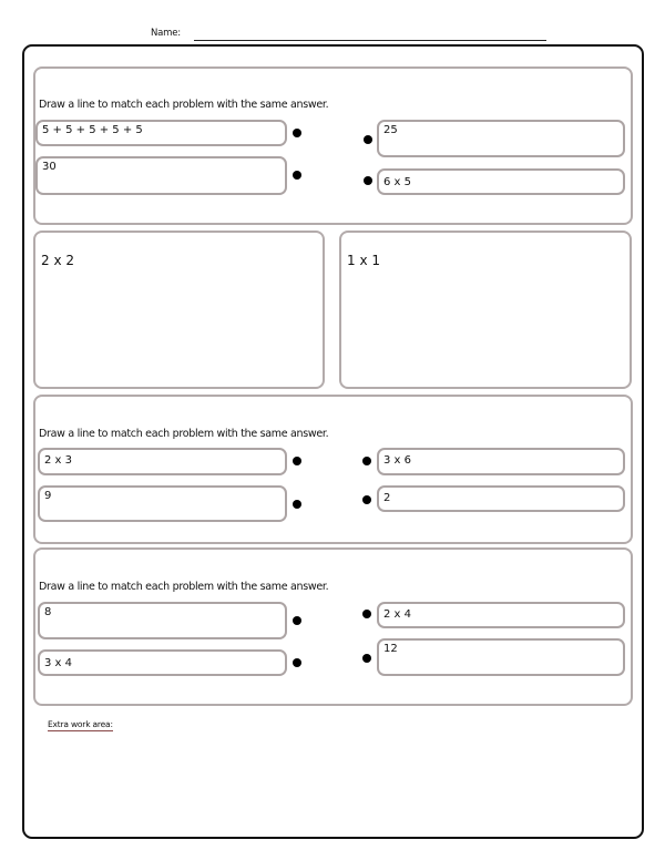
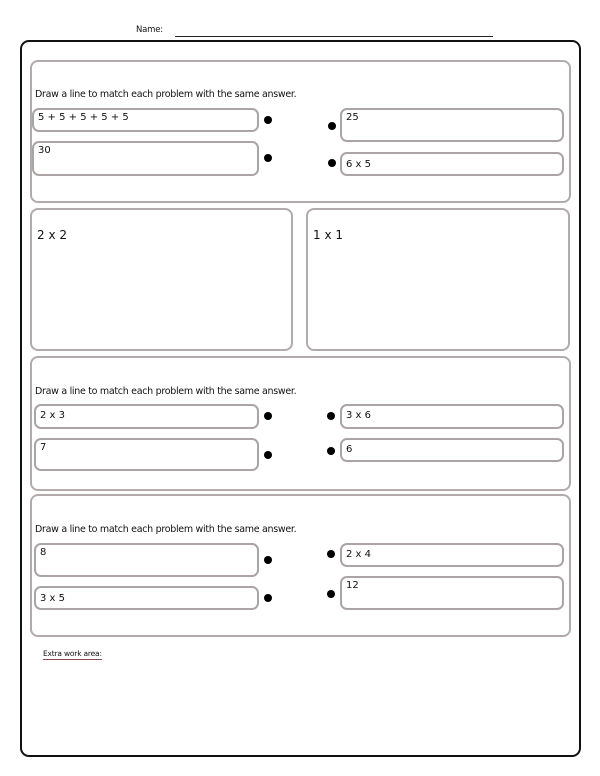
  Name:
  Draw a line to match each problem with the same answer.
  5 + 5 + 5 + 5 + 5
  30
  25
  6 x 5
  2 x 2
  1 x 1
  Draw a line to match each problem with the same answer.
  2 x 3
- 9
+ 7
  3 x 6
- 2
+ 6
  Draw a line to match each problem with the same answer.
  8
- 3 x 4
+ 3 x 5
  2 x 4
  12
  Extra work area:
